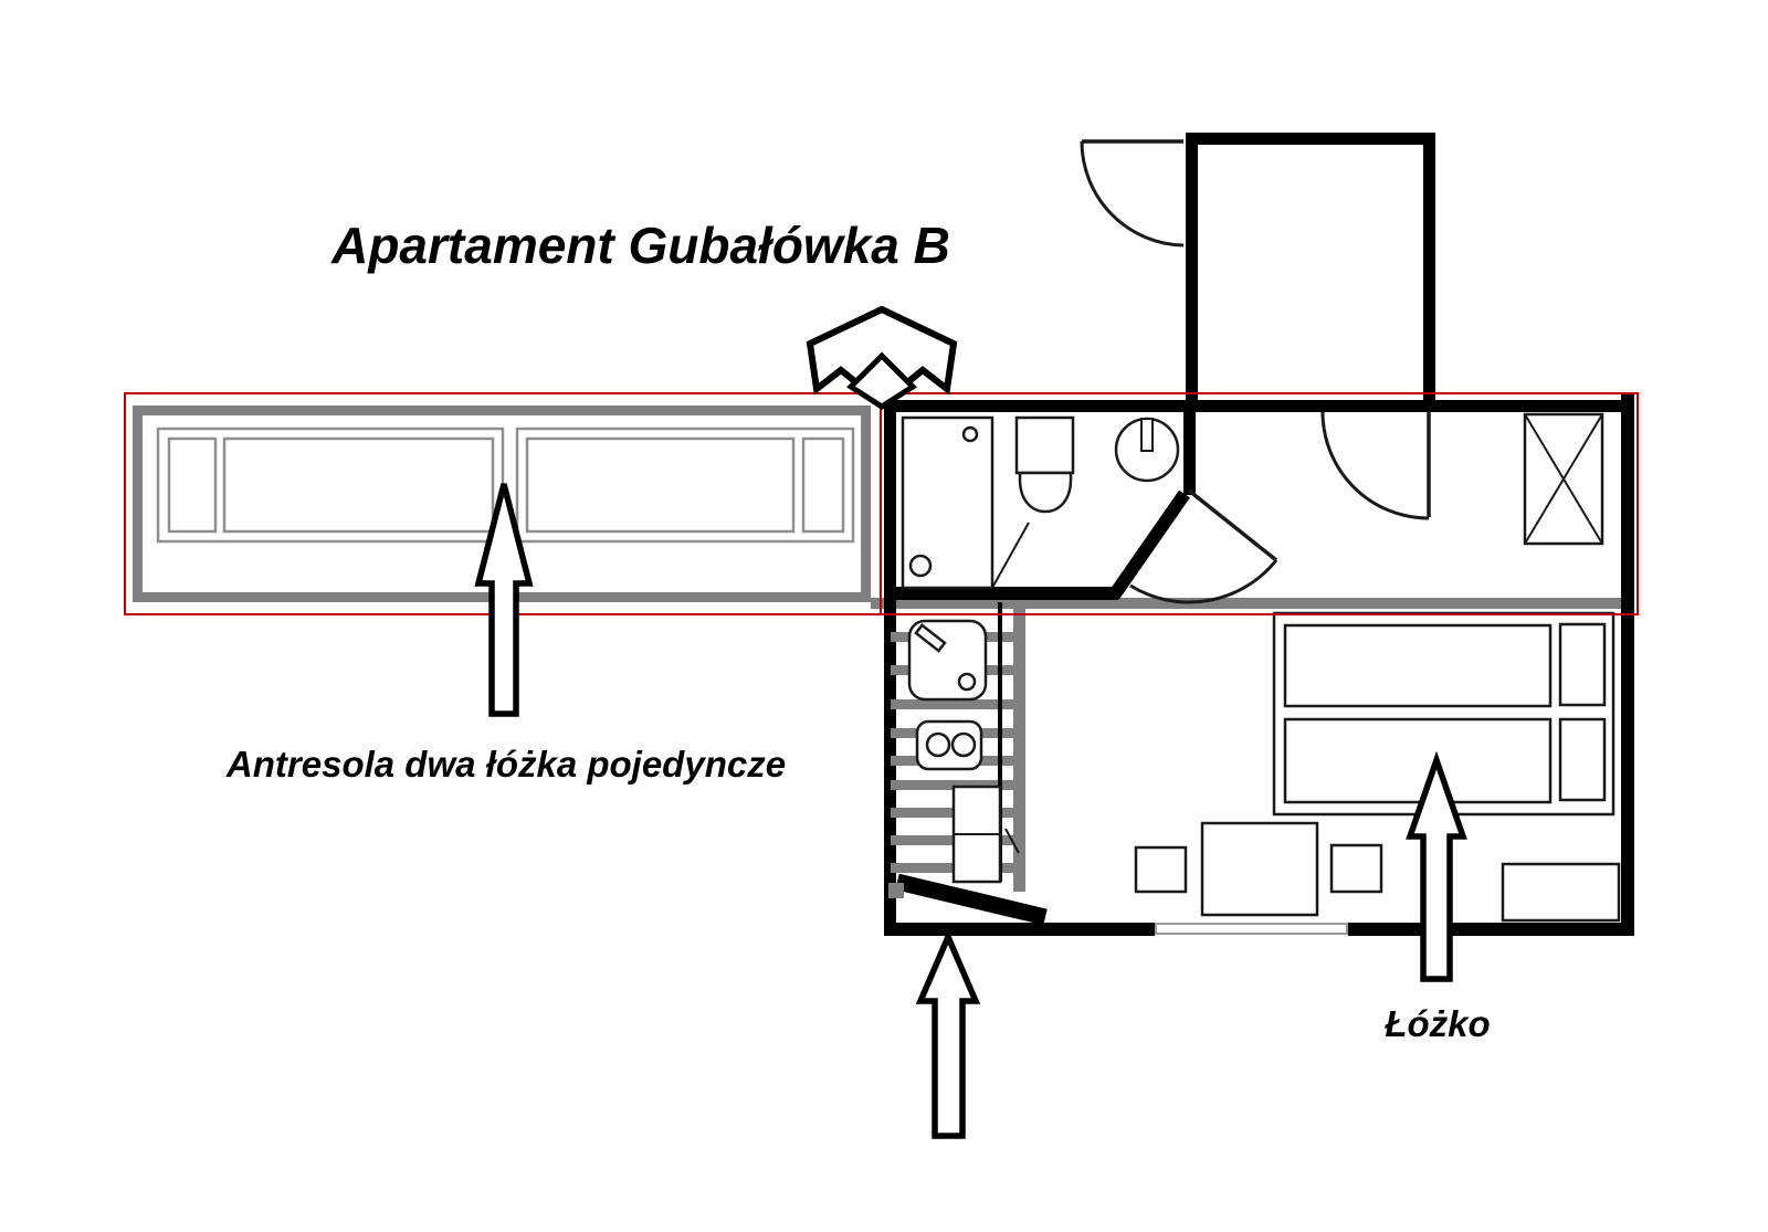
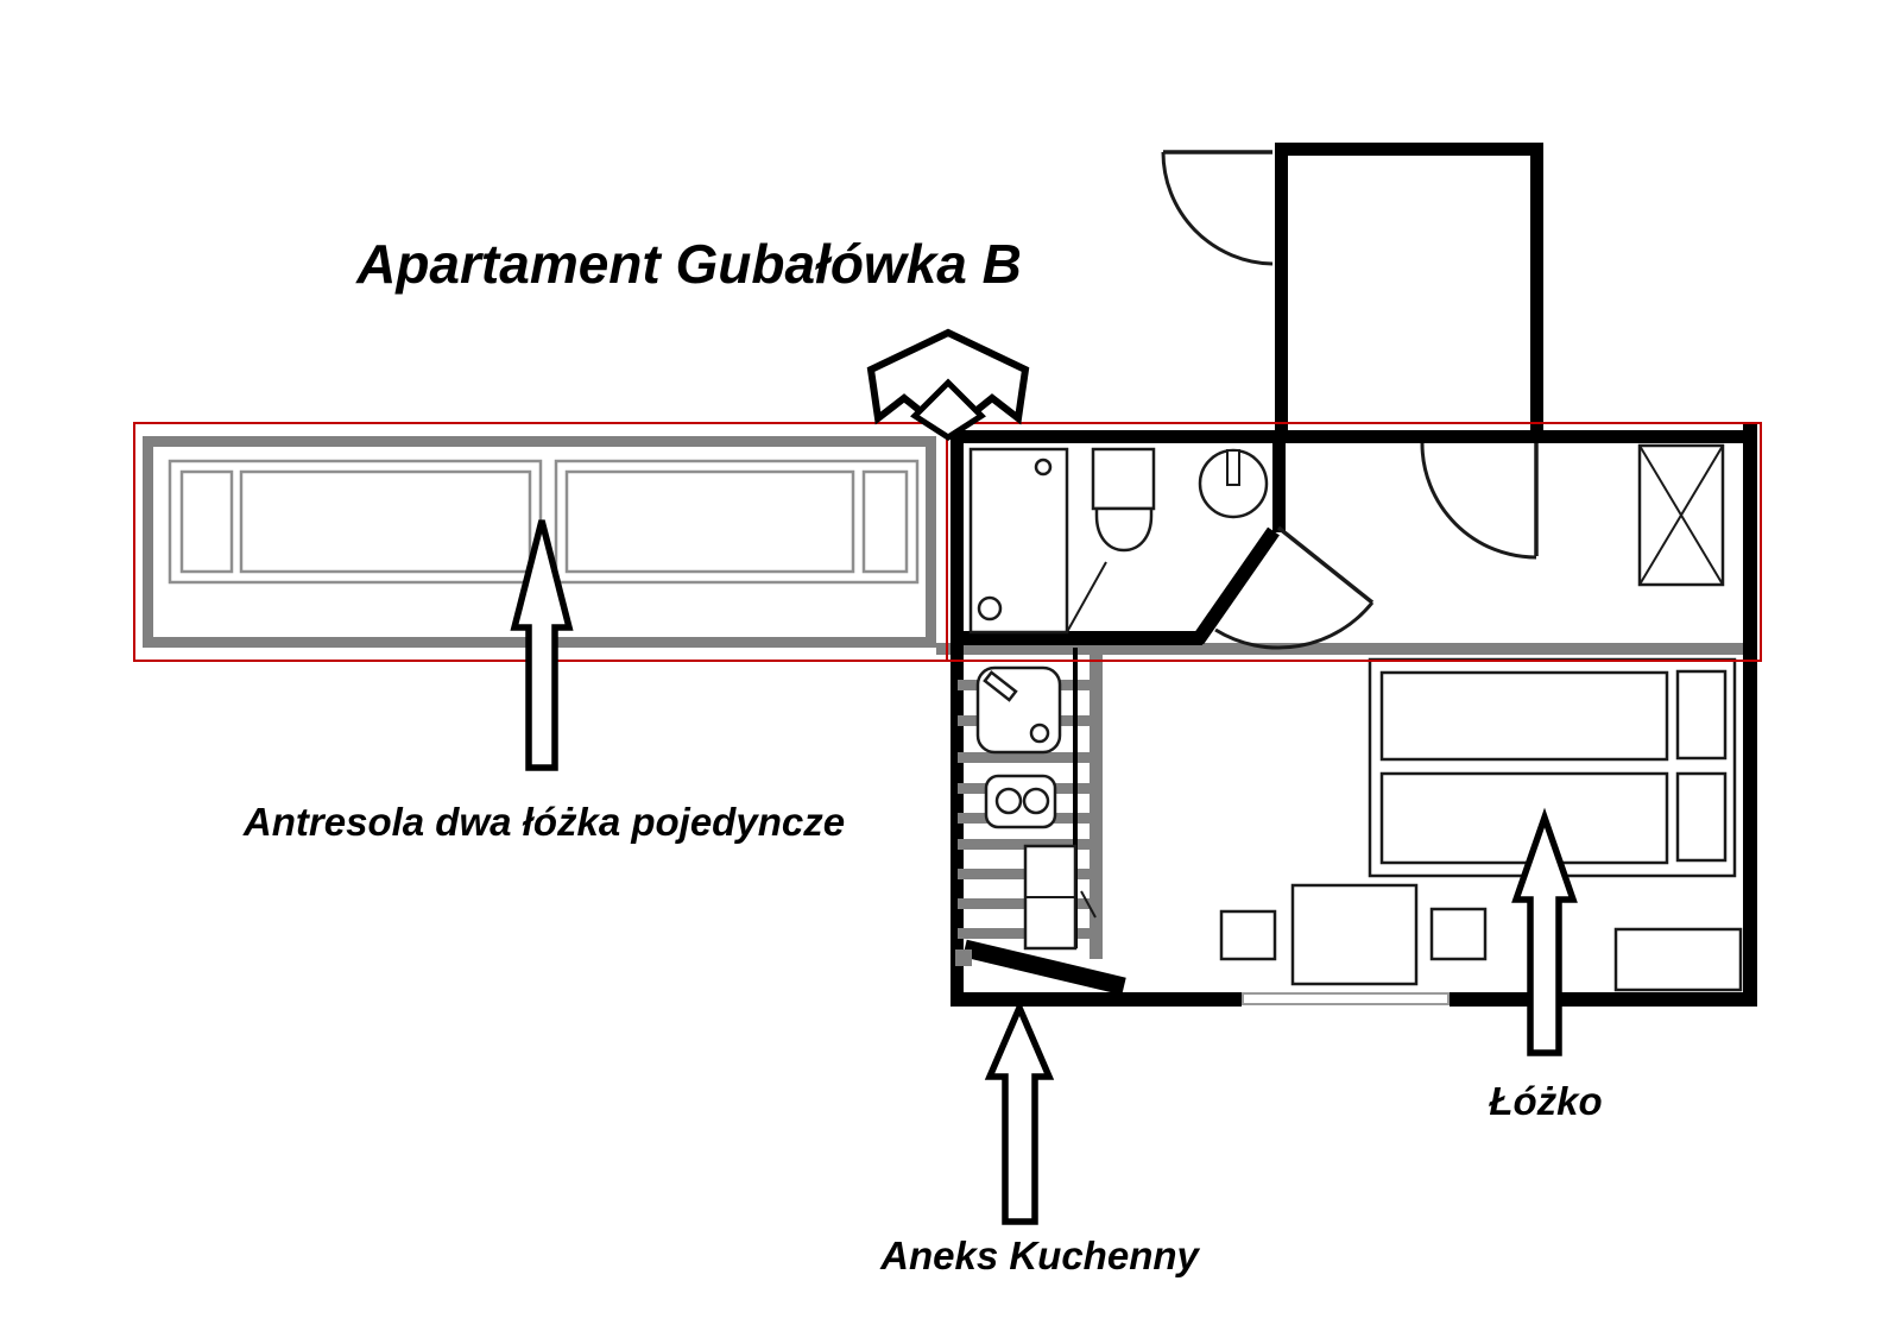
  Apartament Gubałówka B
  Antresola dwa łóżka pojedyncze
+ Aneks Kuchenny
  Łóżko
